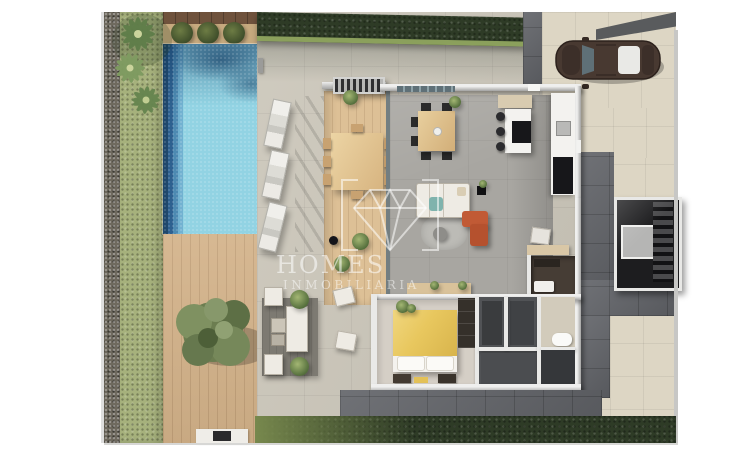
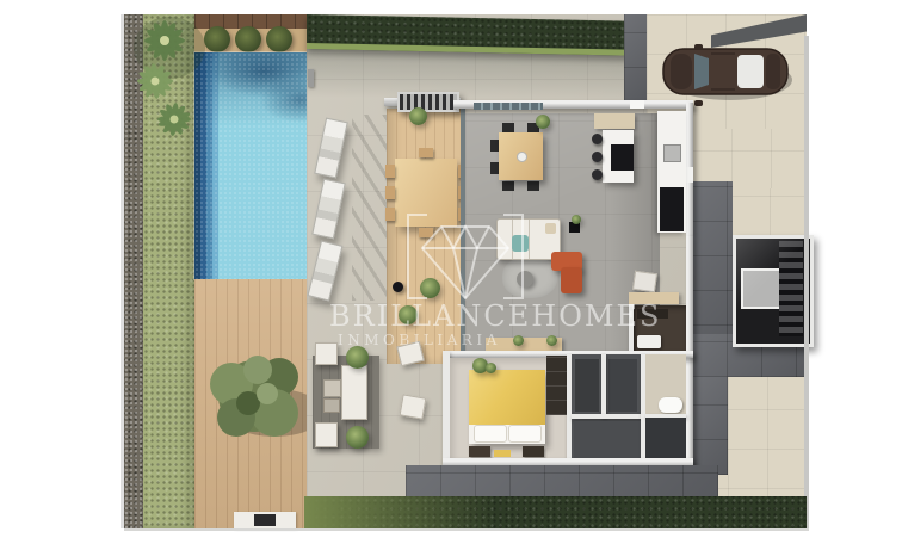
+ BRILLANCE
  HOMES
  INMOBILIARIA
